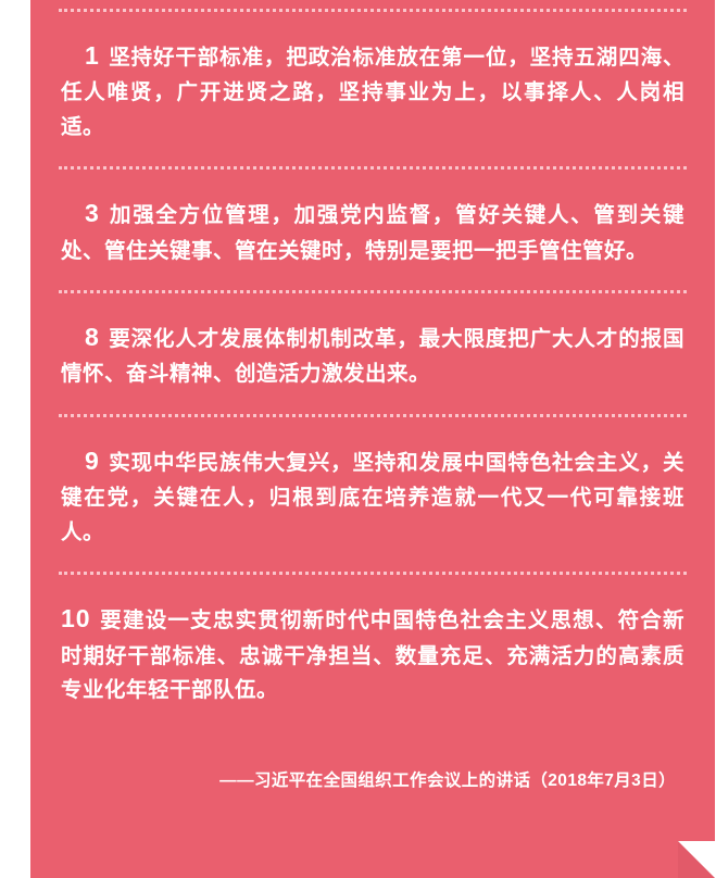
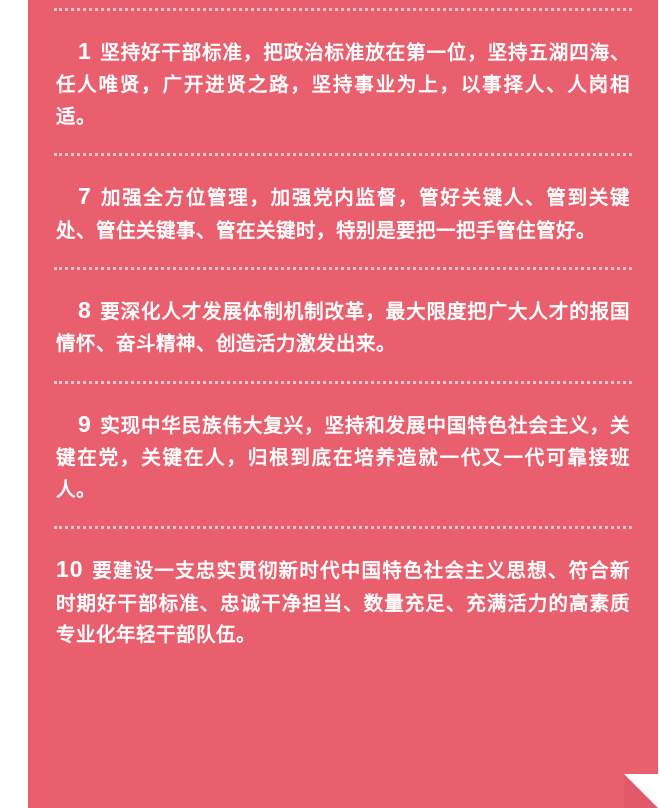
  1 坚持好干部标准，把政治标准放在第一位，坚持五湖四海、任人唯贤，广开进贤之路，坚持事业为上，以事择人、人岗相适。
- 3 加强全方位管理，加强党内监督，管好关键人、管到关键处、管住关键事、管在关键时，特别是要把一把手管住管好。
+ 7 加强全方位管理，加强党内监督，管好关键人、管到关键处、管住关键事、管在关键时，特别是要把一把手管住管好。
  8 要深化人才发展体制机制改革，最大限度把广大人才的报国情怀、奋斗精神、创造活力激发出来。
  9 实现中华民族伟大复兴，坚持和发展中国特色社会主义，关键在党，关键在人，归根到底在培养造就一代又一代可靠接班人。
  10 要建设一支忠实贯彻新时代中国特色社会主义思想、符合新时期好干部标准、忠诚干净担当、数量充足、充满活力的高素质专业化年轻干部队伍。
- ——习近平在全国组织工作会议上的讲话（2018年7月3日）
